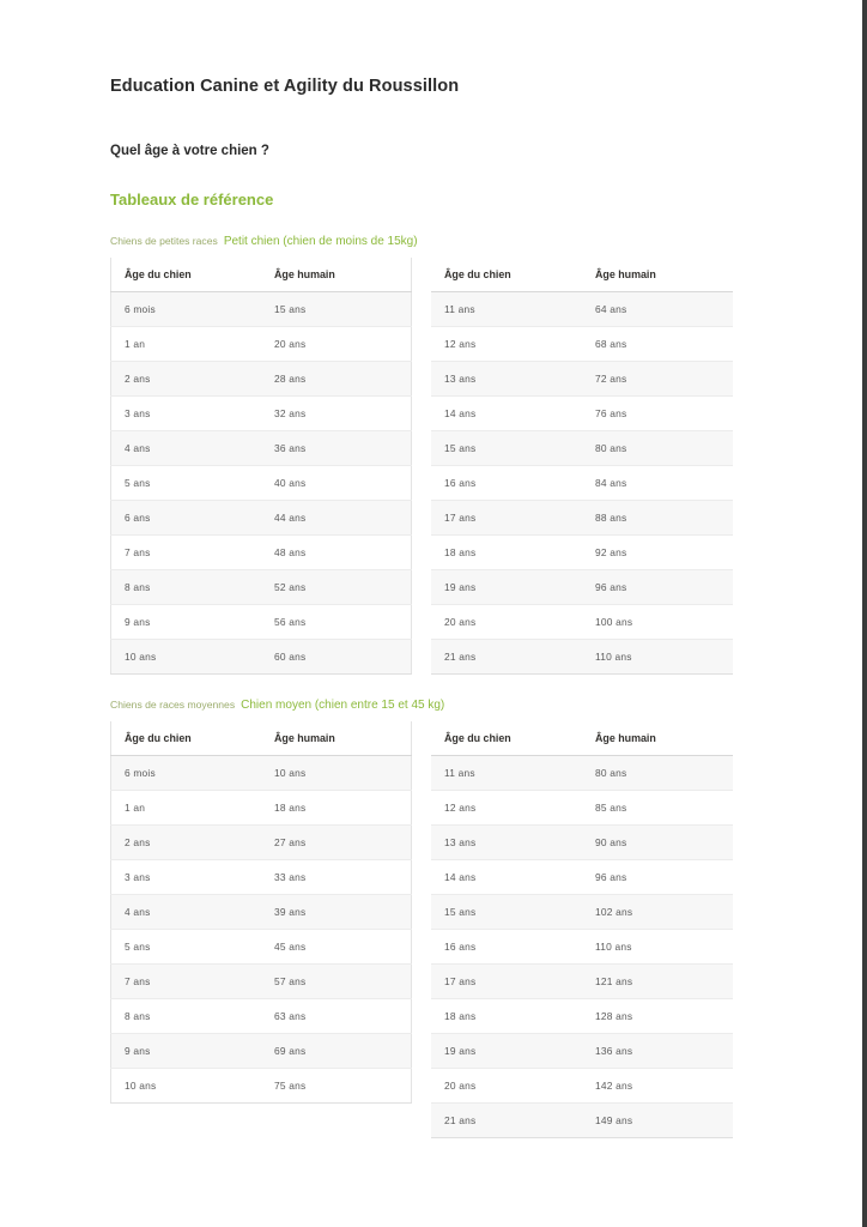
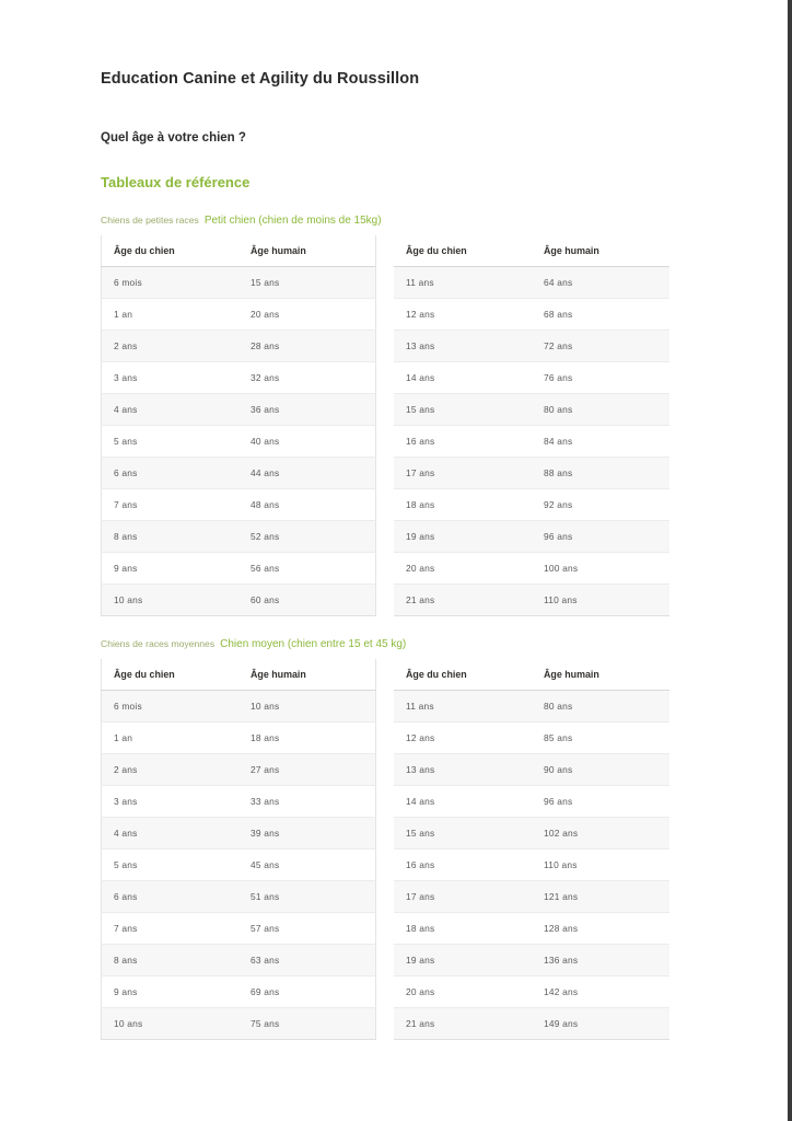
  Education Canine et Agility du Roussillon
  Quel âge à votre chien ?
  Tableaux de référence
  Chiens de petites races Petit chien (chien de moins de 15kg)
  Âge du chien	Âge humain
  6 mois	15 ans
  1 an	20 ans
  2 ans	28 ans
  3 ans	32 ans
  4 ans	36 ans
  5 ans	40 ans
  6 ans	44 ans
  7 ans	48 ans
  8 ans	52 ans
  9 ans	56 ans
  10 ans	60 ans
  Âge du chien	Âge humain
  11 ans	64 ans
  12 ans	68 ans
  13 ans	72 ans
  14 ans	76 ans
  15 ans	80 ans
  16 ans	84 ans
  17 ans	88 ans
  18 ans	92 ans
  19 ans	96 ans
  20 ans	100 ans
  21 ans	110 ans
  Chiens de races moyennes Chien moyen (chien entre 15 et 45 kg)
  Âge du chien	Âge humain
  6 mois	10 ans
  1 an	18 ans
  2 ans	27 ans
  3 ans	33 ans
  4 ans	39 ans
  5 ans	45 ans
+ 6 ans	51 ans
  7 ans	57 ans
  8 ans	63 ans
  9 ans	69 ans
  10 ans	75 ans
  Âge du chien	Âge humain
  11 ans	80 ans
  12 ans	85 ans
  13 ans	90 ans
  14 ans	96 ans
  15 ans	102 ans
  16 ans	110 ans
  17 ans	121 ans
  18 ans	128 ans
  19 ans	136 ans
  20 ans	142 ans
  21 ans	149 ans
